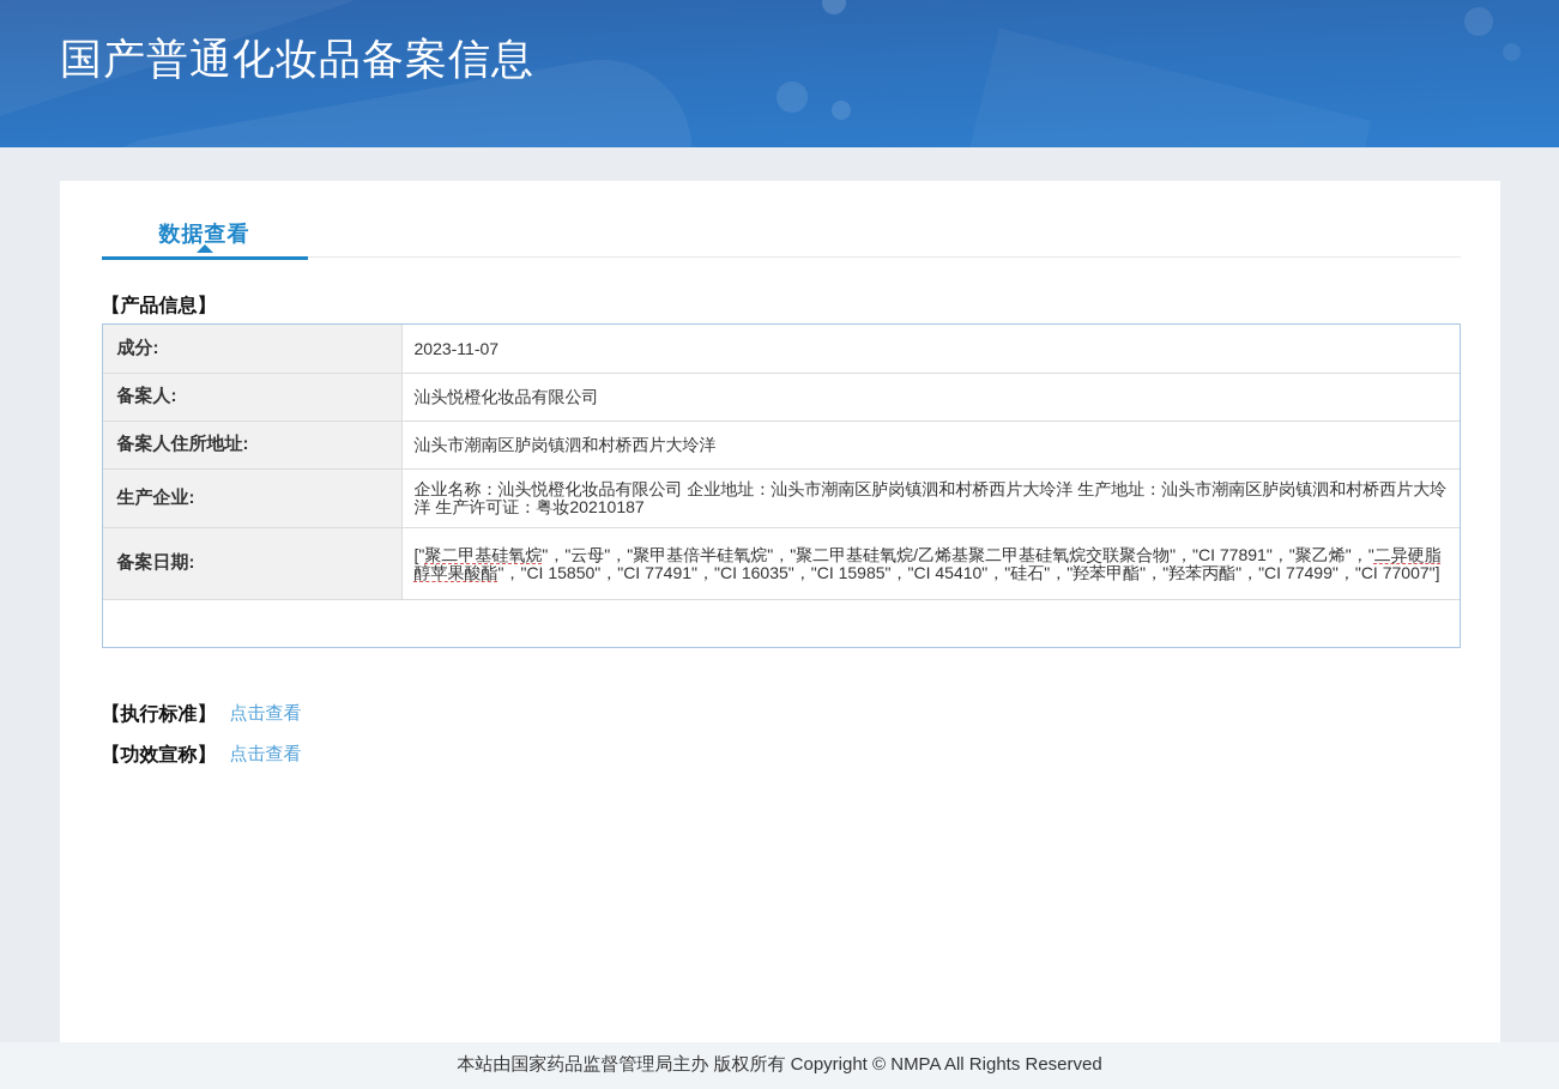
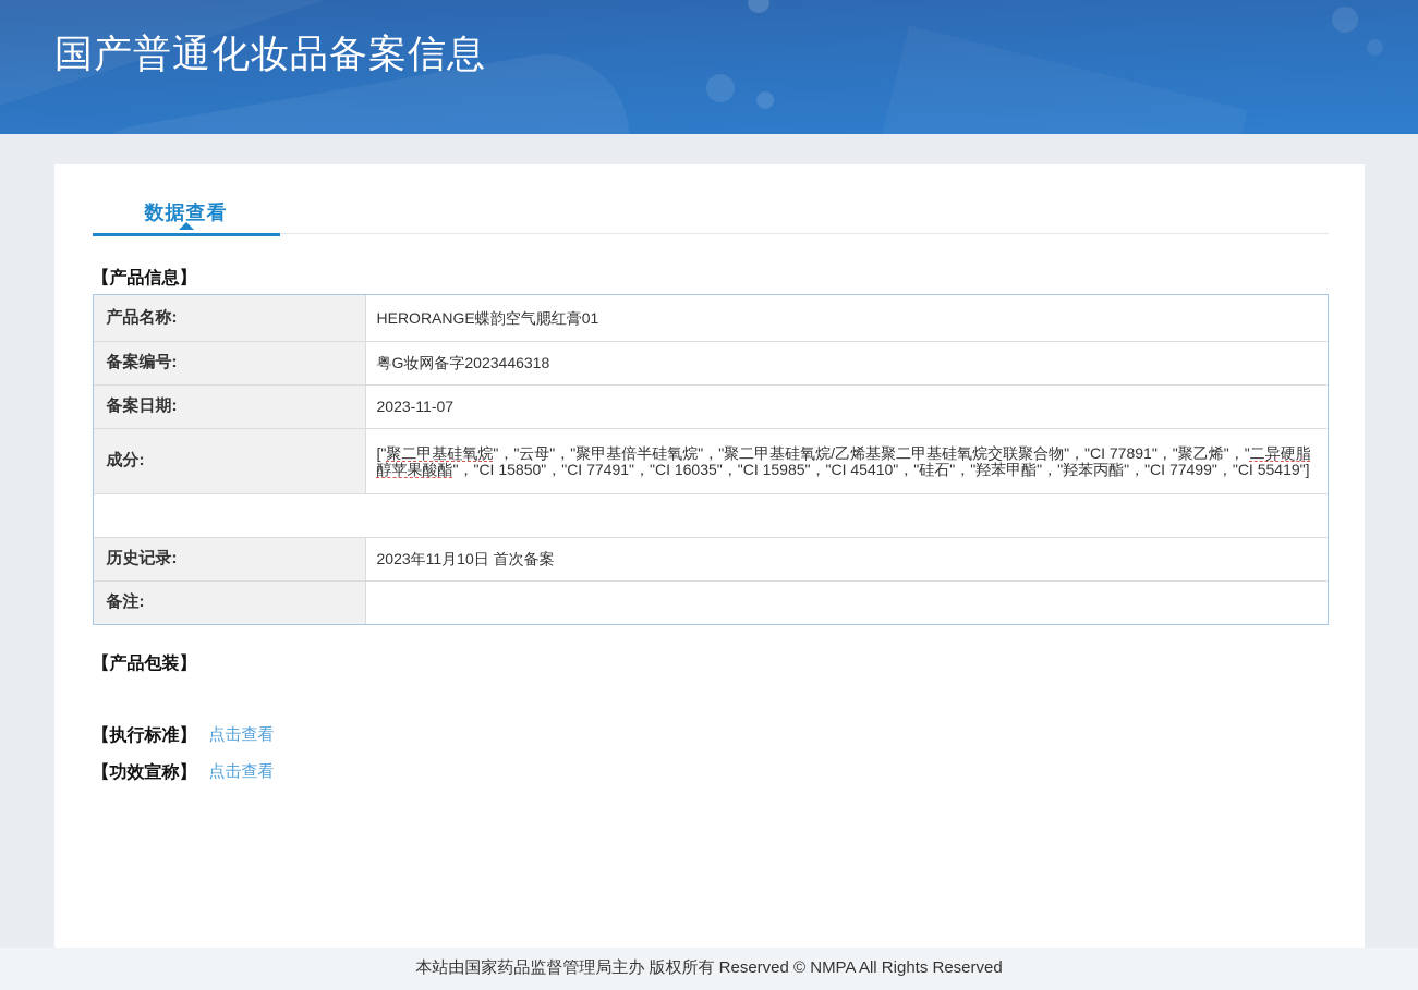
  国产普通化妆品备案信息
  数据查看
  【产品信息】
+ 产品名称:
+ HERORANGE蝶韵空气腮红膏01
+ 备案编号:
+ 粤G妆网备字2023446318
- 成分:
+ 备案日期:
  2023-11-07
- 备案人:
- 汕头悦橙化妆品有限公司
- 备案人住所地址:
- 汕头市潮南区胪岗镇泗和村桥西片大坽洋
- 生产企业:
- 企业名称：汕头悦橙化妆品有限公司 企业地址：汕头市潮南区胪岗镇泗和村桥西片大坽洋 生产地址：汕头市潮南区胪岗镇泗和村桥西片大坽洋 生产许可证：粤妆20210187
- 备案日期:
+ 成分:
- ["聚二甲基硅氧烷"，"云母"，"聚甲基倍半硅氧烷"，"聚二甲基硅氧烷/乙烯基聚二甲基硅氧烷交联聚合物"，"CI 77891"，"聚乙烯"，"二异硬脂醇苹果酸酯"，"CI 15850"，"CI 77491"，"CI 16035"，"CI 15985"，"CI 45410"，"硅石"，"羟苯甲酯"，"羟苯丙酯"，"CI 77499"，"CI 77007"]
+ ["聚二甲基硅氧烷"，"云母"，"聚甲基倍半硅氧烷"，"聚二甲基硅氧烷/乙烯基聚二甲基硅氧烷交联聚合物"，"CI 77891"，"聚乙烯"，"二异硬脂醇苹果酸酯"，"CI 15850"，"CI 77491"，"CI 16035"，"CI 15985"，"CI 45410"，"硅石"，"羟苯甲酯"，"羟苯丙酯"，"CI 77499"，"CI 55419"]
+ 历史记录:
+ 2023年11月10日 首次备案
+ 备注:
+ 【产品包装】
  【执行标准】
  点击查看
  【功效宣称】
  点击查看
- 本站由国家药品监督管理局主办 版权所有 Copyright © NMPA All Rights Reserved
+ 本站由国家药品监督管理局主办 版权所有 Reserved © NMPA All Rights Reserved
